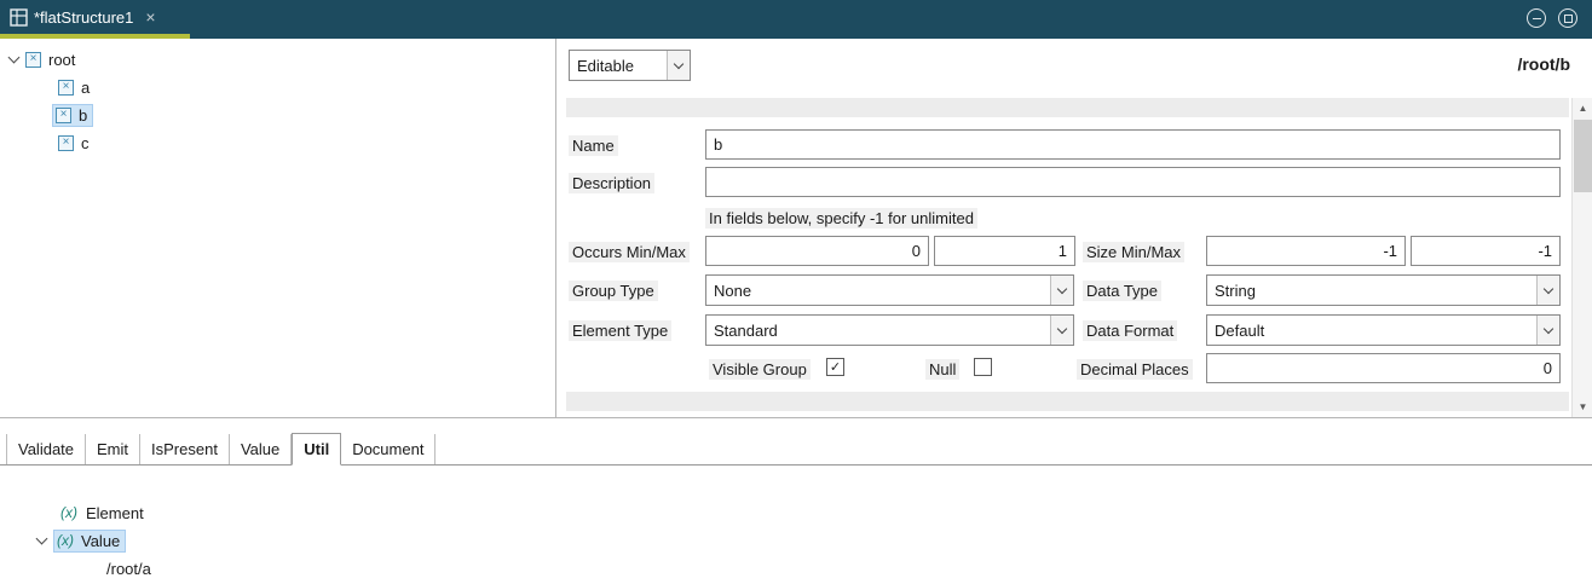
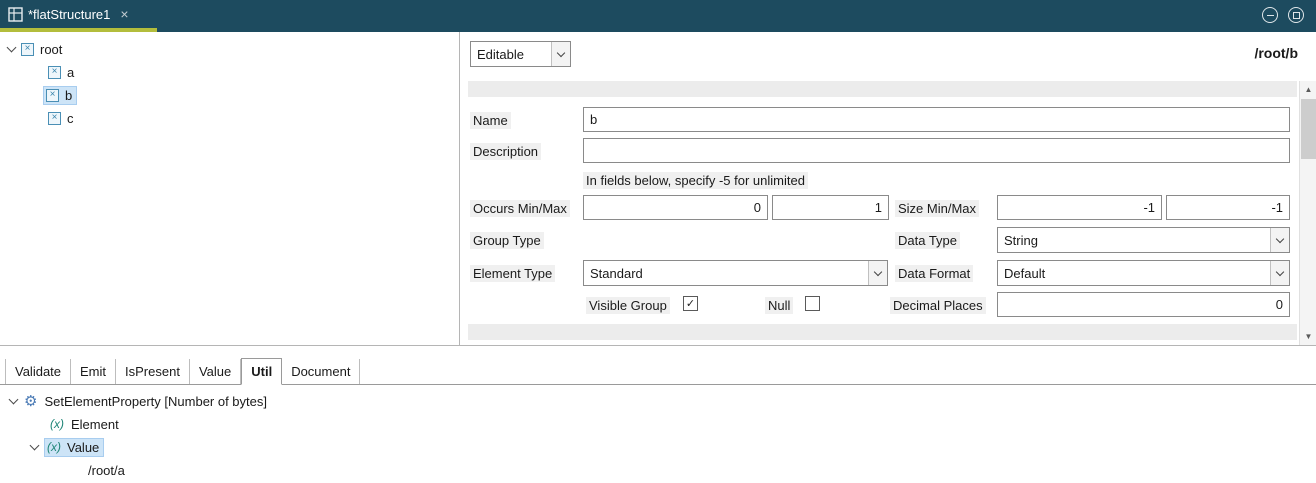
  *flatStructure1
  ×
  ×
  root
  ×
  a
  ×
  b
  ×
  c
  Editable
  /root/b
  Name
  b
  Description
- In fields below, specify -1 for unlimited
+ In fields below, specify -5 for unlimited
  Occurs Min/Max
  0
  1
  Size Min/Max
  -1
  -1
  Group Type
- None
  Data Type
  String
  Element Type
  Standard
  Data Format
  Default
  Visible Group
  ✓
  Null
  Decimal Places
  0
  ▲
  ▼
  Validate
  Emit
  IsPresent
  Value
  Util
  Document
+ ⚙
+ SetElementProperty [Number of bytes]
  (x)
  Element
  (x)
  Value
  /root/a
